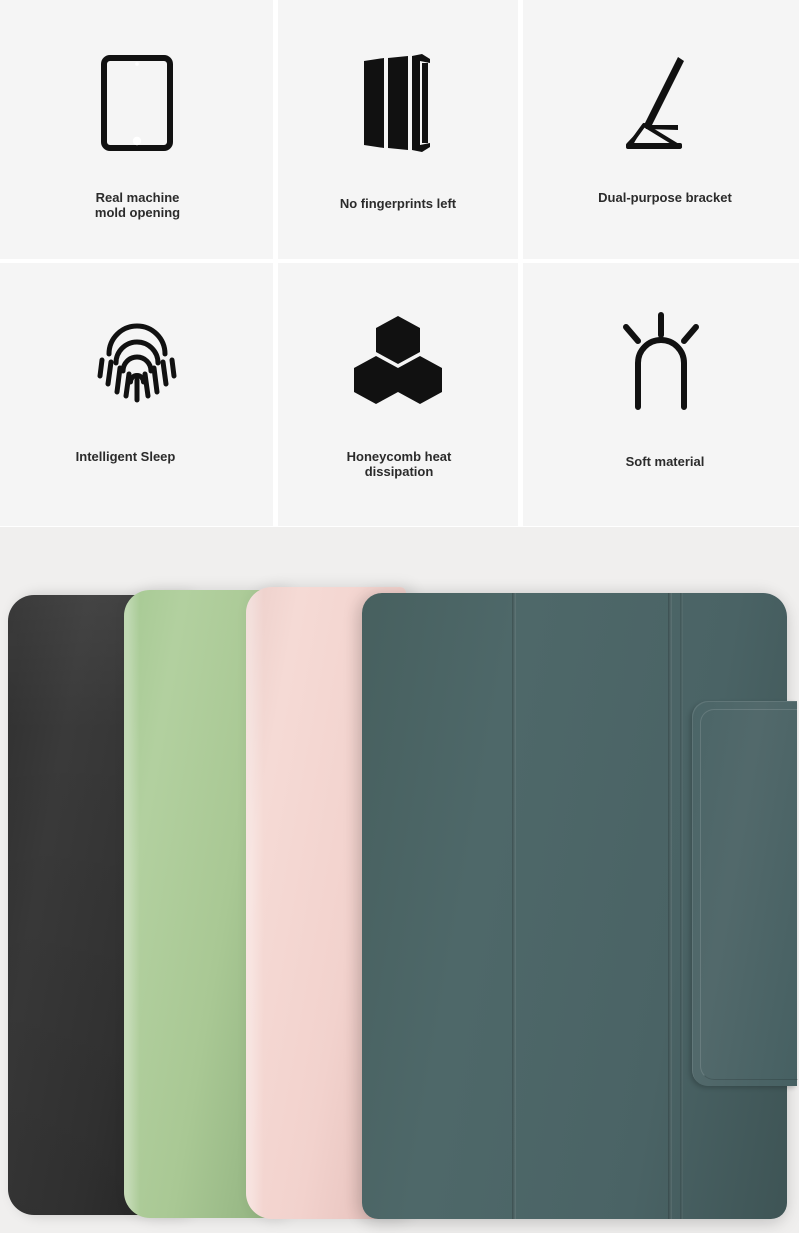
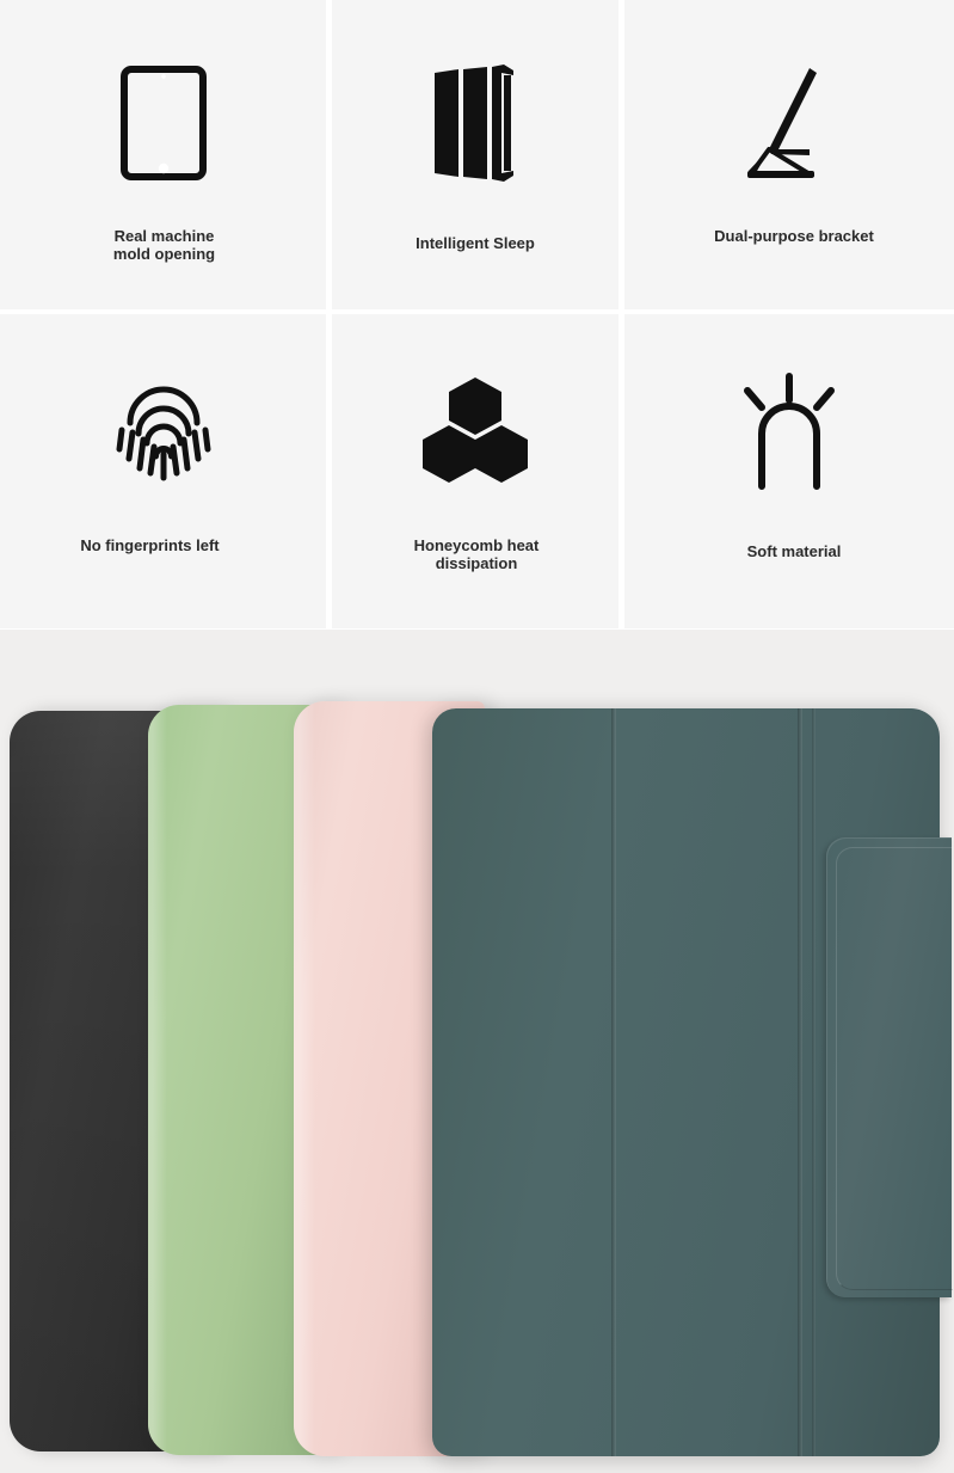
  Real machine
  mold opening
- No fingerprints left
+ Intelligent Sleep
  Dual-purpose bracket
- Intelligent Sleep
+ No fingerprints left
  Honeycomb heat
  dissipation
  Soft material
